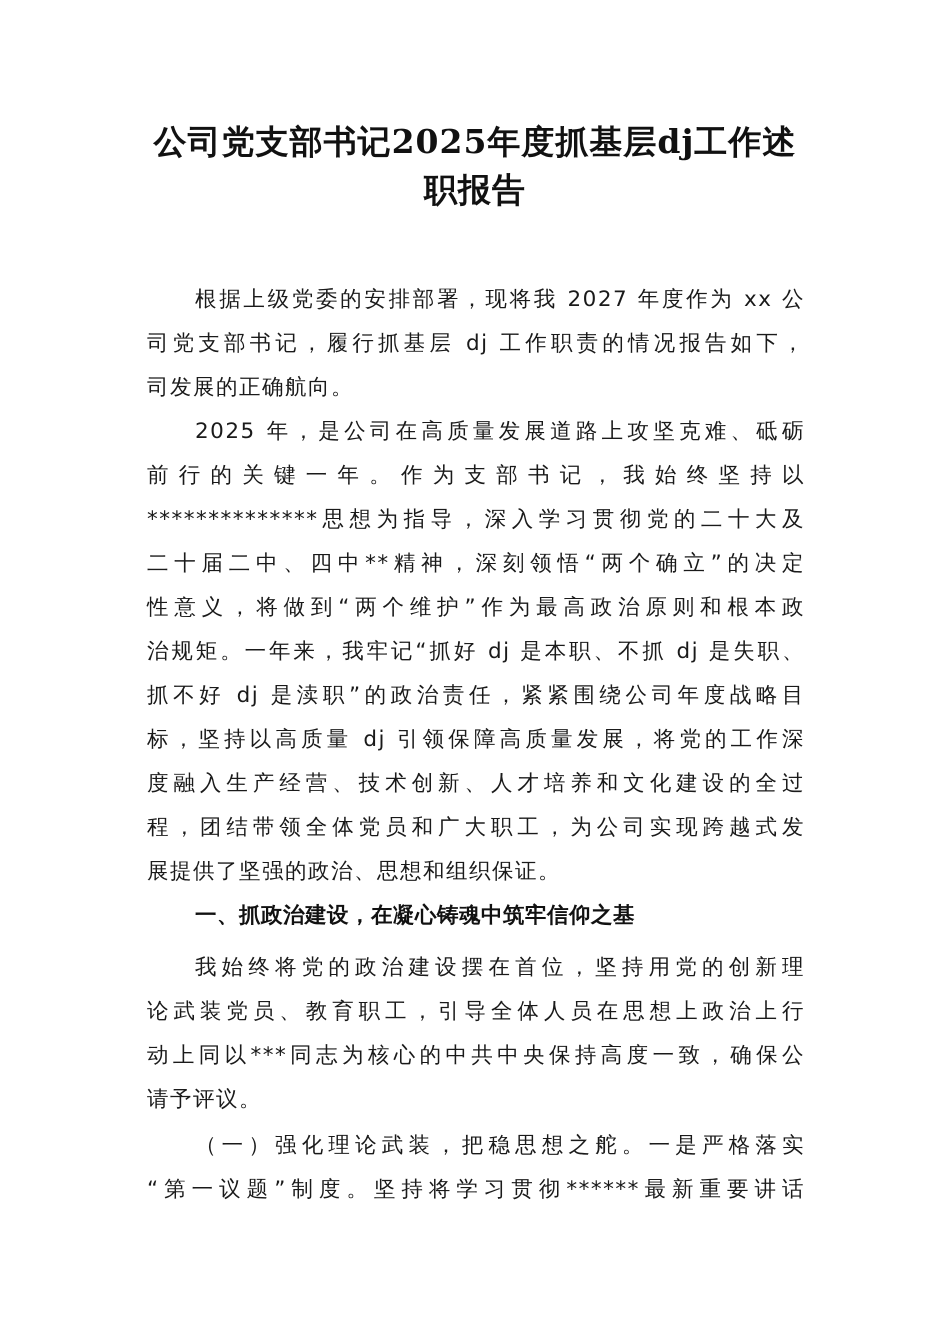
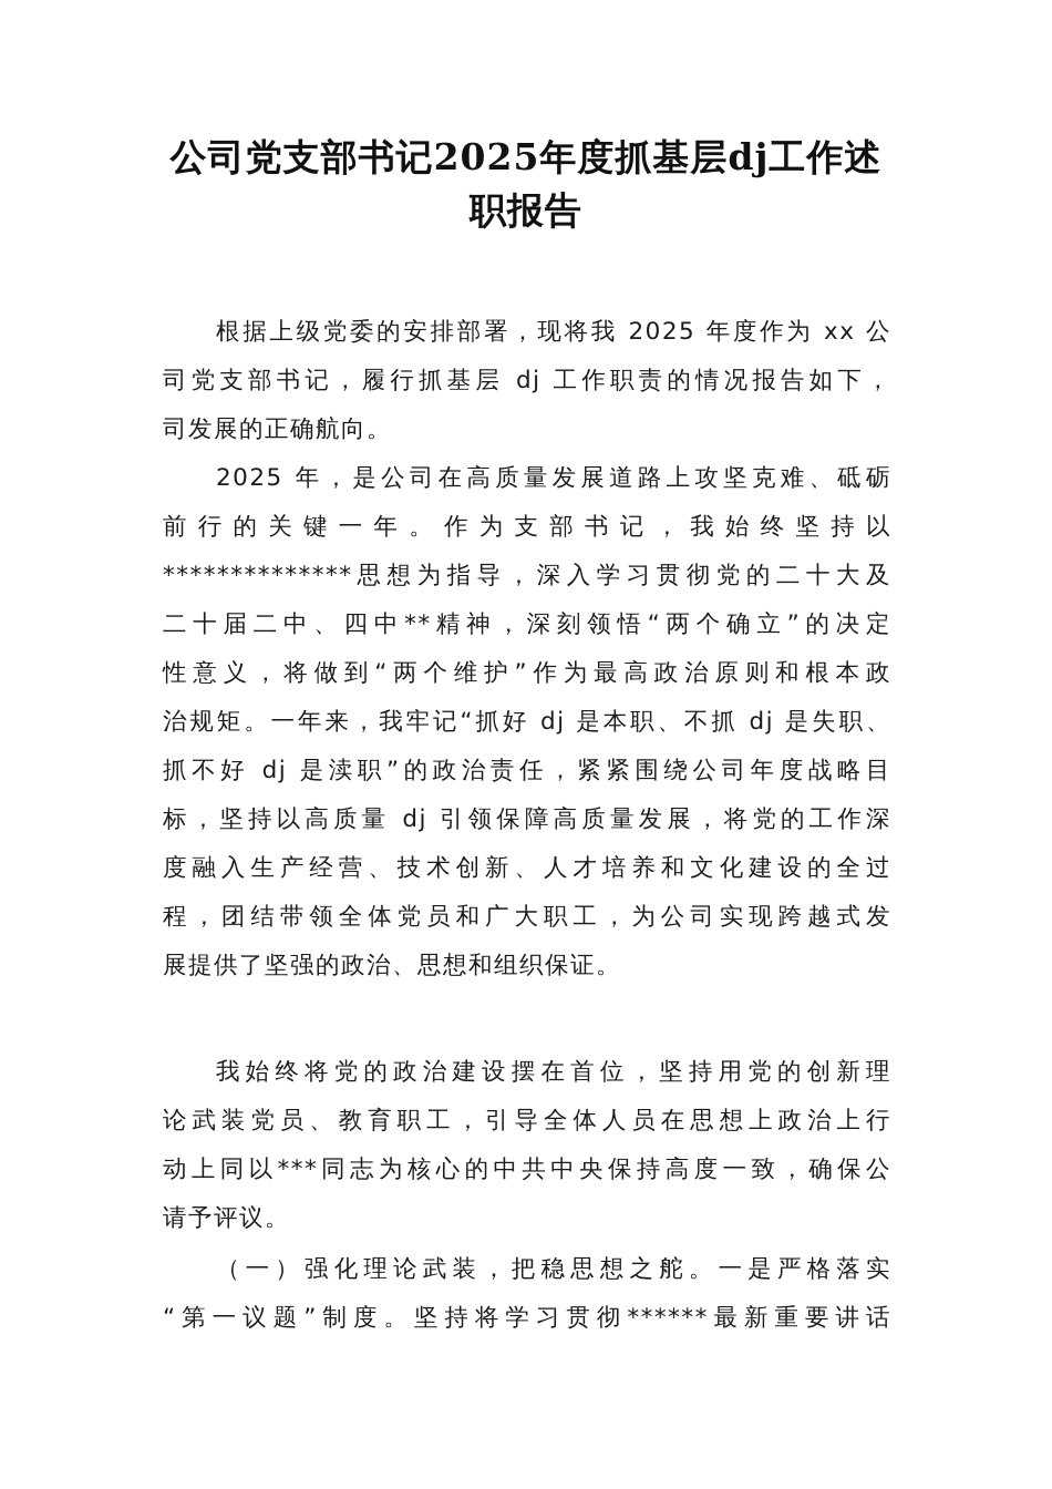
  公司党支部书记2025年度抓基层dj工作述
  职报告
- 根据上级党委的安排部署，现将我 2027 年度作为 xx 公
+ 根据上级党委的安排部署，现将我 2025 年度作为 xx 公
  司党支部书记，履行抓基层 dj 工作职责的情况报告如下，
  司发展的正确航向。
  2025 年，是公司在高质量发展道路上攻坚克难、砥砺
  前行的关键一年。作为支部书记，我始终坚持以
  **************思想为指导，深入学习贯彻党的二十大及
  二十届二中、四中**精神，深刻领悟“两个确立”的决定
  性意义，将做到“两个维护”作为最高政治原则和根本政
  治规矩。一年来，我牢记“抓好 dj 是本职、不抓 dj 是失职、
  抓不好 dj 是渎职”的政治责任，紧紧围绕公司年度战略目
  标，坚持以高质量 dj 引领保障高质量发展，将党的工作深
  度融入生产经营、技术创新、人才培养和文化建设的全过
  程，团结带领全体党员和广大职工，为公司实现跨越式发
  展提供了坚强的政治、思想和组织保证。
- 一、抓政治建设，在凝心铸魂中筑牢信仰之基
  我始终将党的政治建设摆在首位，坚持用党的创新理
  论武装党员、教育职工，引导全体人员在思想上政治上行
  动上同以***同志为核心的中共中央保持高度一致，确保公
  请予评议。
  （一）强化理论武装，把稳思想之舵。一是严格落实
  “第一议题”制度。坚持将学习贯彻******最新重要讲话
